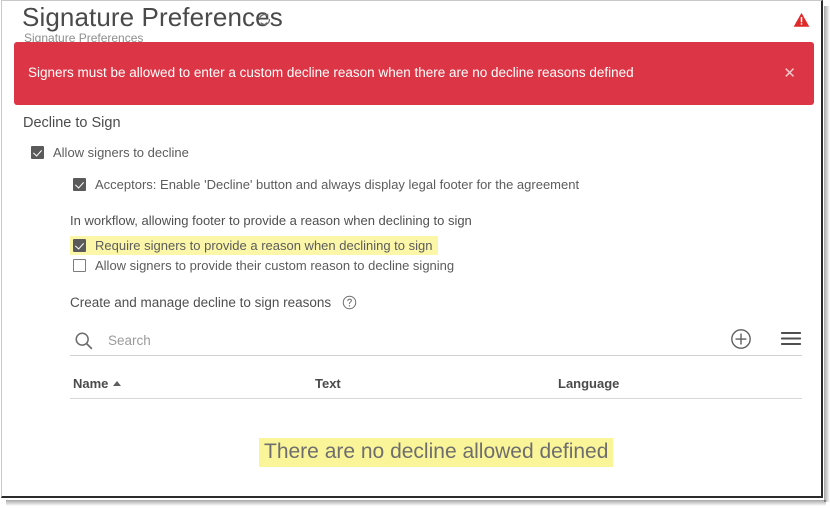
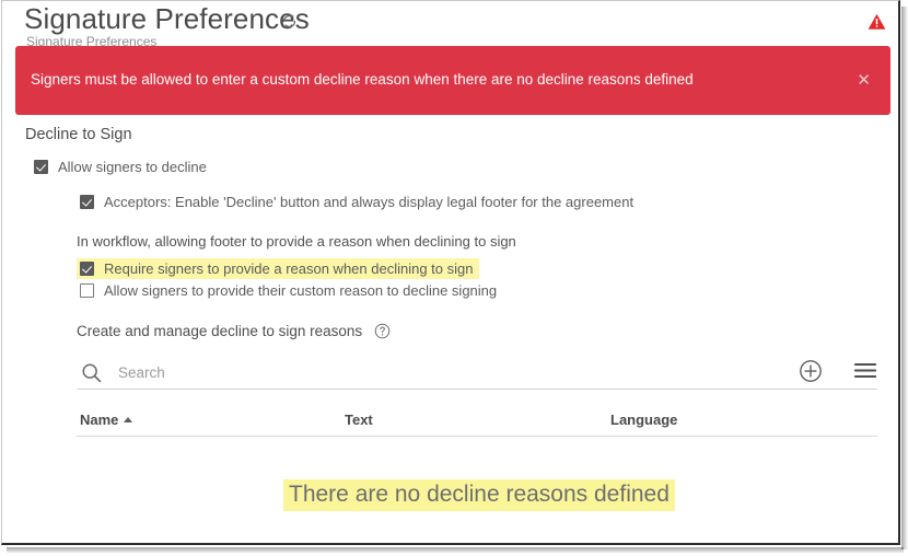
  Signature Preferences
  Signature Preferences
  Signers must be allowed to enter a custom decline reason when there are no decline reasons defined
  ✕
  Decline to Sign
  Allow signers to decline
  Acceptors: Enable 'Decline' button and always display legal footer for the agreement
  In workflow, allowing footer to provide a reason when declining to sign
  Require signers to provide a reason when declining to sign
  Allow signers to provide their custom reason to decline signing
  Create and manage decline to sign reasons
  Search
  Name
  Text
  Language
- There are no decline allowed defined
+ There are no decline reasons defined
